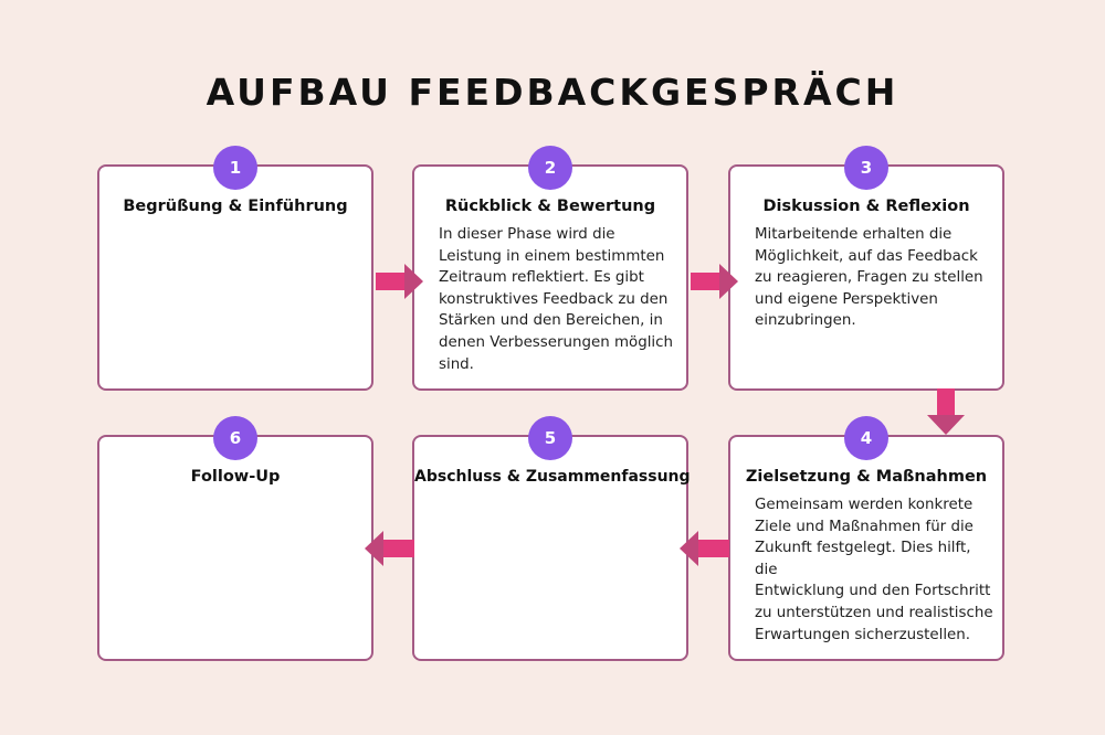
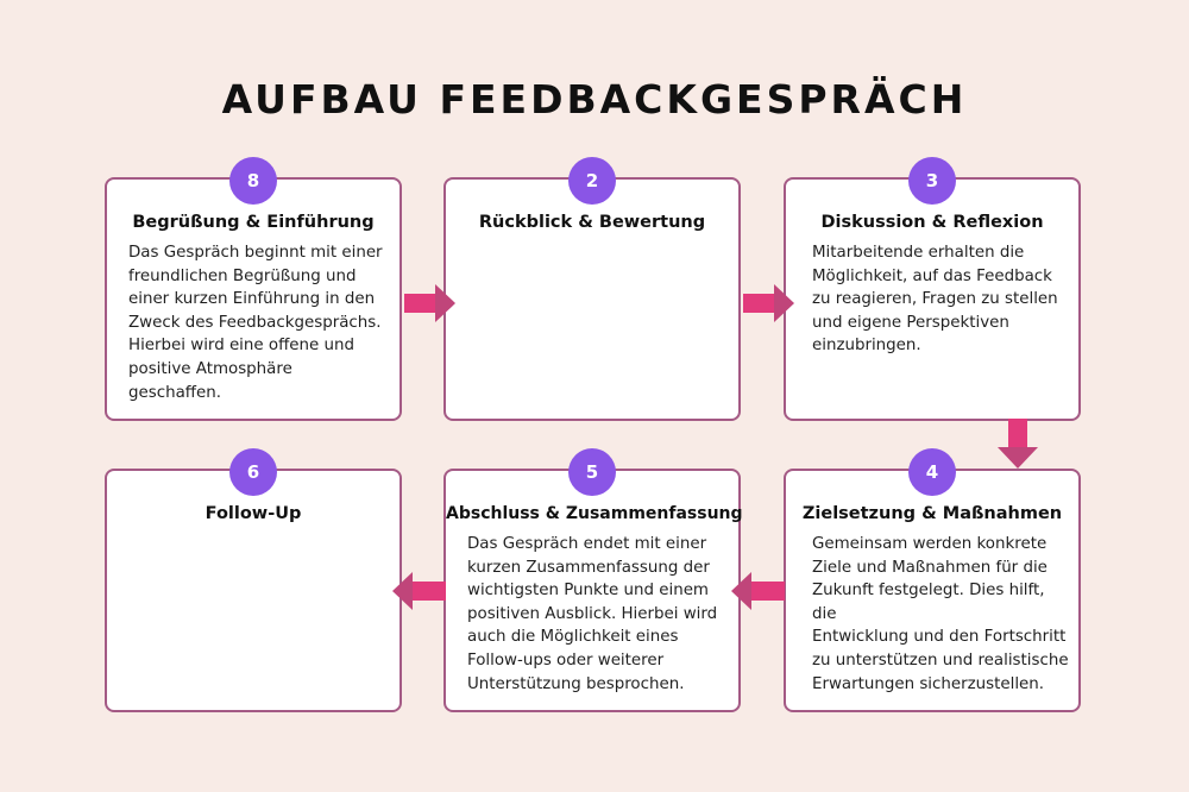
  AUFBAU FEEDBACKGESPRÄCH
- 1
+ 8
  Begrüßung & Einführung
+ Das Gespräch beginnt mit einer
+ freundlichen Begrüßung und
+ einer kurzen Einführung in den
+ Zweck des Feedbackgesprächs.
+ Hierbei wird eine offene und
+ positive Atmosphäre
+ geschaffen.
  2
  Rückblick & Bewertung
- In dieser Phase wird die
- Leistung in einem bestimmten
- Zeitraum reflektiert. Es gibt
- konstruktives Feedback zu den
- Stärken und den Bereichen, in
- denen Verbesserungen möglich
- sind.
  3
  Diskussion & Reflexion
  Mitarbeitende erhalten die
  Möglichkeit, auf das Feedback
  zu reagieren, Fragen zu stellen
  und eigene Perspektiven
  einzubringen.
  6
  Follow-Up
  5
  Abschluss & Zusammenfassung
+ Das Gespräch endet mit einer
+ kurzen Zusammenfassung der
+ wichtigsten Punkte und einem
+ positiven Ausblick. Hierbei wird
+ auch die Möglichkeit eines
+ Follow-ups oder weiterer
+ Unterstützung besprochen.
  4
  Zielsetzung & Maßnahmen
  Gemeinsam werden konkrete
  Ziele und Maßnahmen für die
  Zukunft festgelegt. Dies hilft, die
  Entwicklung und den Fortschritt
  zu unterstützen und realistische
  Erwartungen sicherzustellen.
